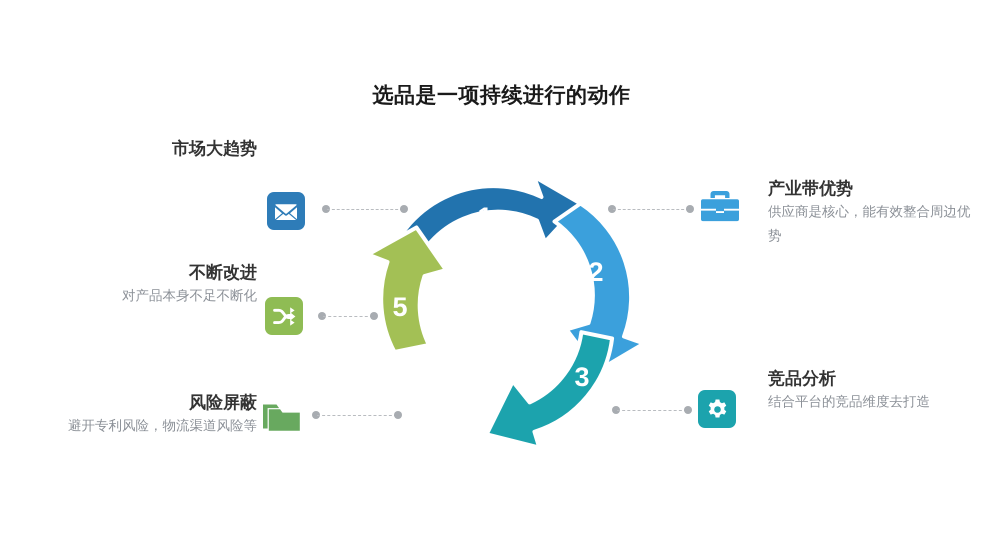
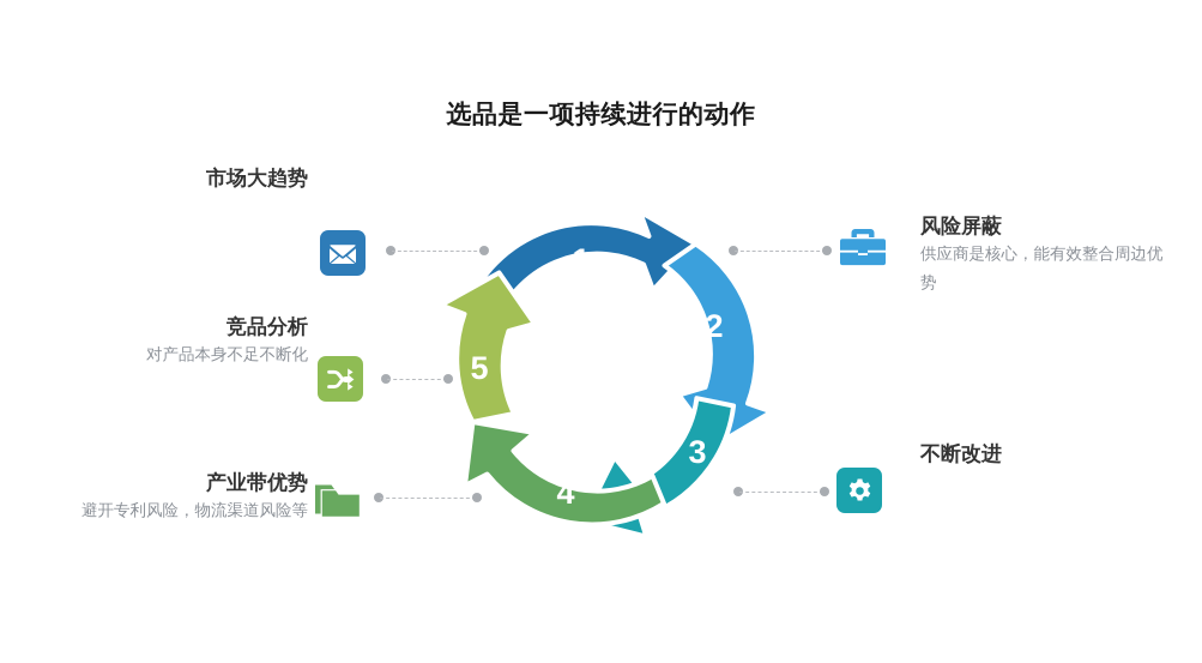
  选品是一项持续进行的动作
  1
  2
  3
+ 4
  5
  市场大趋势
- 不断改进
+ 竞品分析
  对产品本身不足不断化
- 风险屏蔽
+ 产业带优势
  避开专利风险，物流渠道风险等
- 产业带优势
+ 风险屏蔽
  供应商是核心，能有效整合周边优势
- 竞品分析
+ 不断改进
- 结合平台的竞品维度去打造
